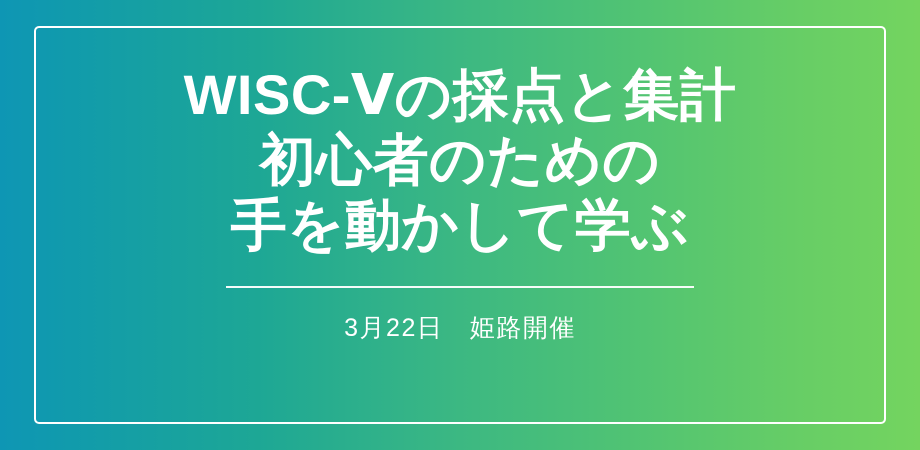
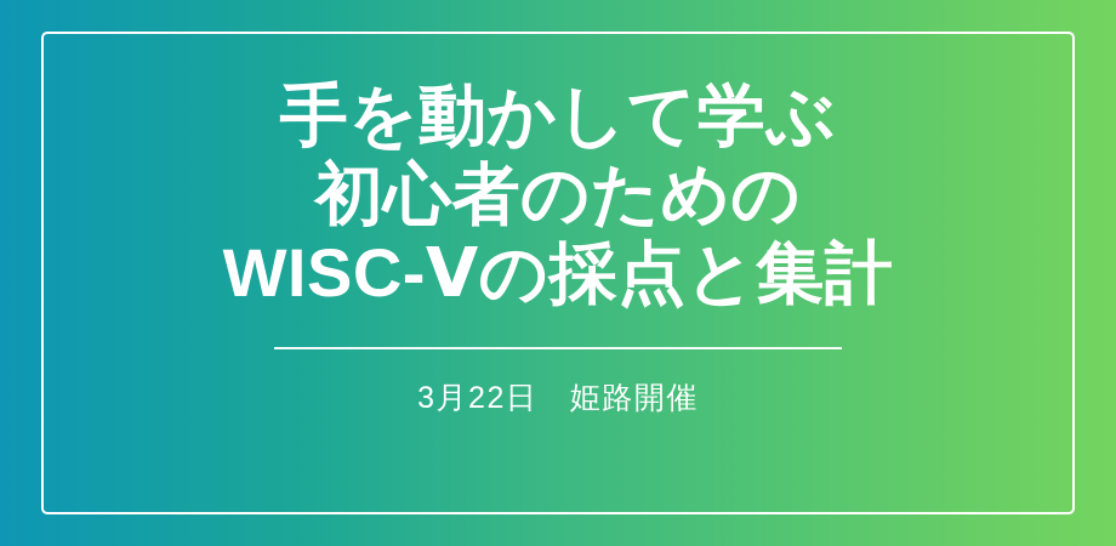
- WISC-Ⅴの採点と集計
+ 手を動かして学ぶ
  初心者のための
- 手を動かして学ぶ
+ WISC-Ⅴの採点と集計
  3月22日 姫路開催
